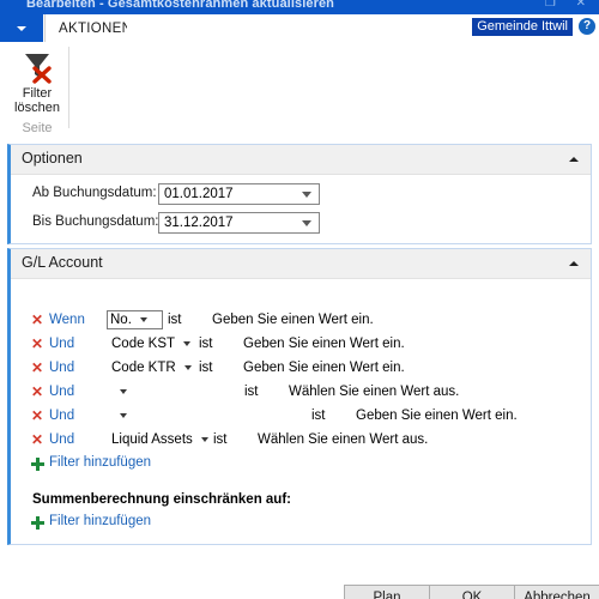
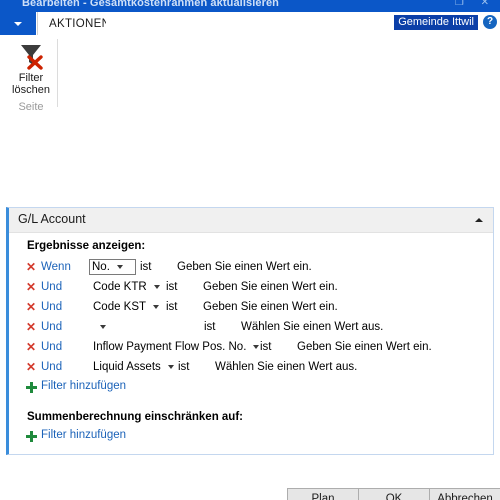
  Bearbeiten - Gesamtkostenrahmen aktualisieren
  ❐ ✕
  AKTIONE
  Gemeinde Ittwil
  ?
  Filter
  löschen
  Seite
- Optionen
- Ab Buchungsdatum:
- 01.01.2017
- Bis Buchungsdatum:
- 31.12.2017
  G/L Account
+ Ergebnisse anzeigen:
  ✕
  Wenn
  No.
  ist
  Geben Sie einen Wert ein.
  ✕
  Und
- Code KST
+ Code KTR
  ist
  Geben Sie einen Wert ein.
  ✕
  Und
- Code KTR
+ Code KST
  ist
  Geben Sie einen Wert ein.
  ✕
  Und
  ist
  Wählen Sie einen Wert aus.
  ✕
  Und
+ Inflow Payment Flow Pos. No.
  ist
  Geben Sie einen Wert ein.
  ✕
  Und
  Liquid Assets
  ist
  Wählen Sie einen Wert aus.
  Filter hinzufügen
  Summenberechnung einschränken auf:
  Filter hinzufügen
  Plan
  OK
  Abbrechen
